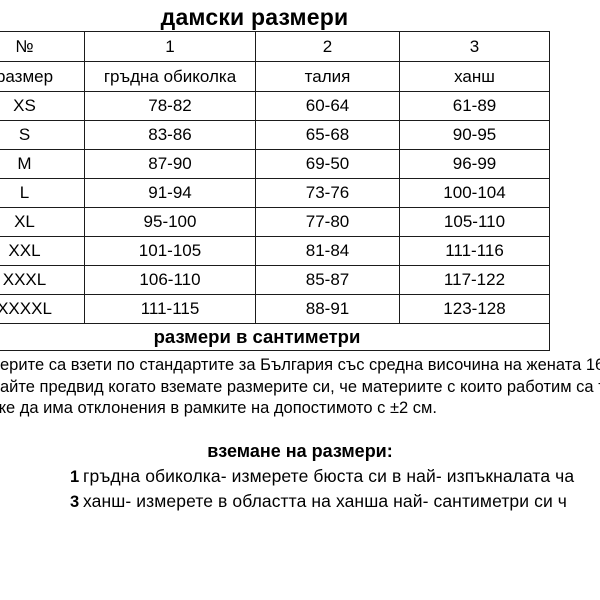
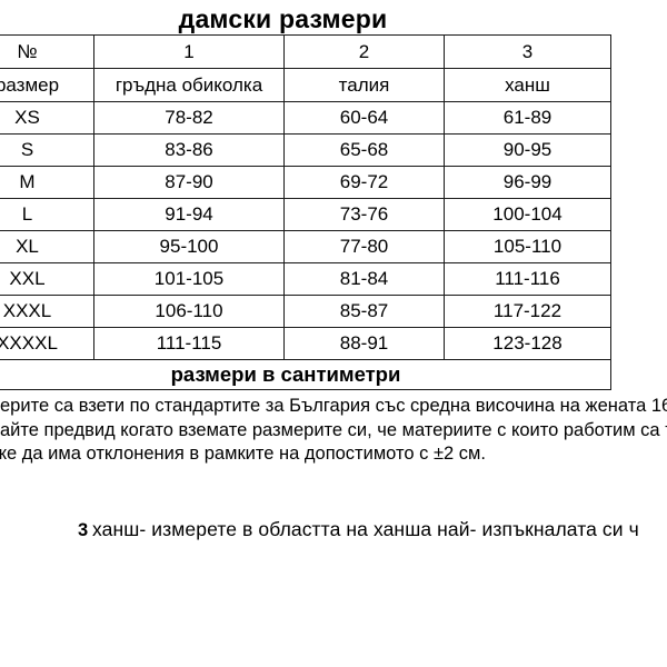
  дамски размери
  №	1	2	3
  размер	гръдна обиколка	талия	ханш
  XS	78-82	60-64	61-89
  S	83-86	65-68	90-95
- M	87-90	69-50	96-99
+ M	87-90	69-72	96-99
  L	91-94	73-76	100-104
  XL	95-100	77-80	105-110
  XXL	101-105	81-84	111-116
  XXXL	106-110	85-87	117-122
  XXXXL	111-115	88-91	123-128
  размери в сантиметри
  ерите са взети по стандартите за България със средна височина на жената 1
  айте предвид когато вземате размерите си, че материите с които работим са
  же да има отклонения в рамките на допостимото с ±2 см.
- вземане на размери:
- 1
- гръдна обиколка- измерете бюста си в най- изпъкналата ча
  3
- ханш- измерете в областта на ханша най- сантиметри си ч
+ ханш- измерете в областта на ханша най- изпъкналата си ч
